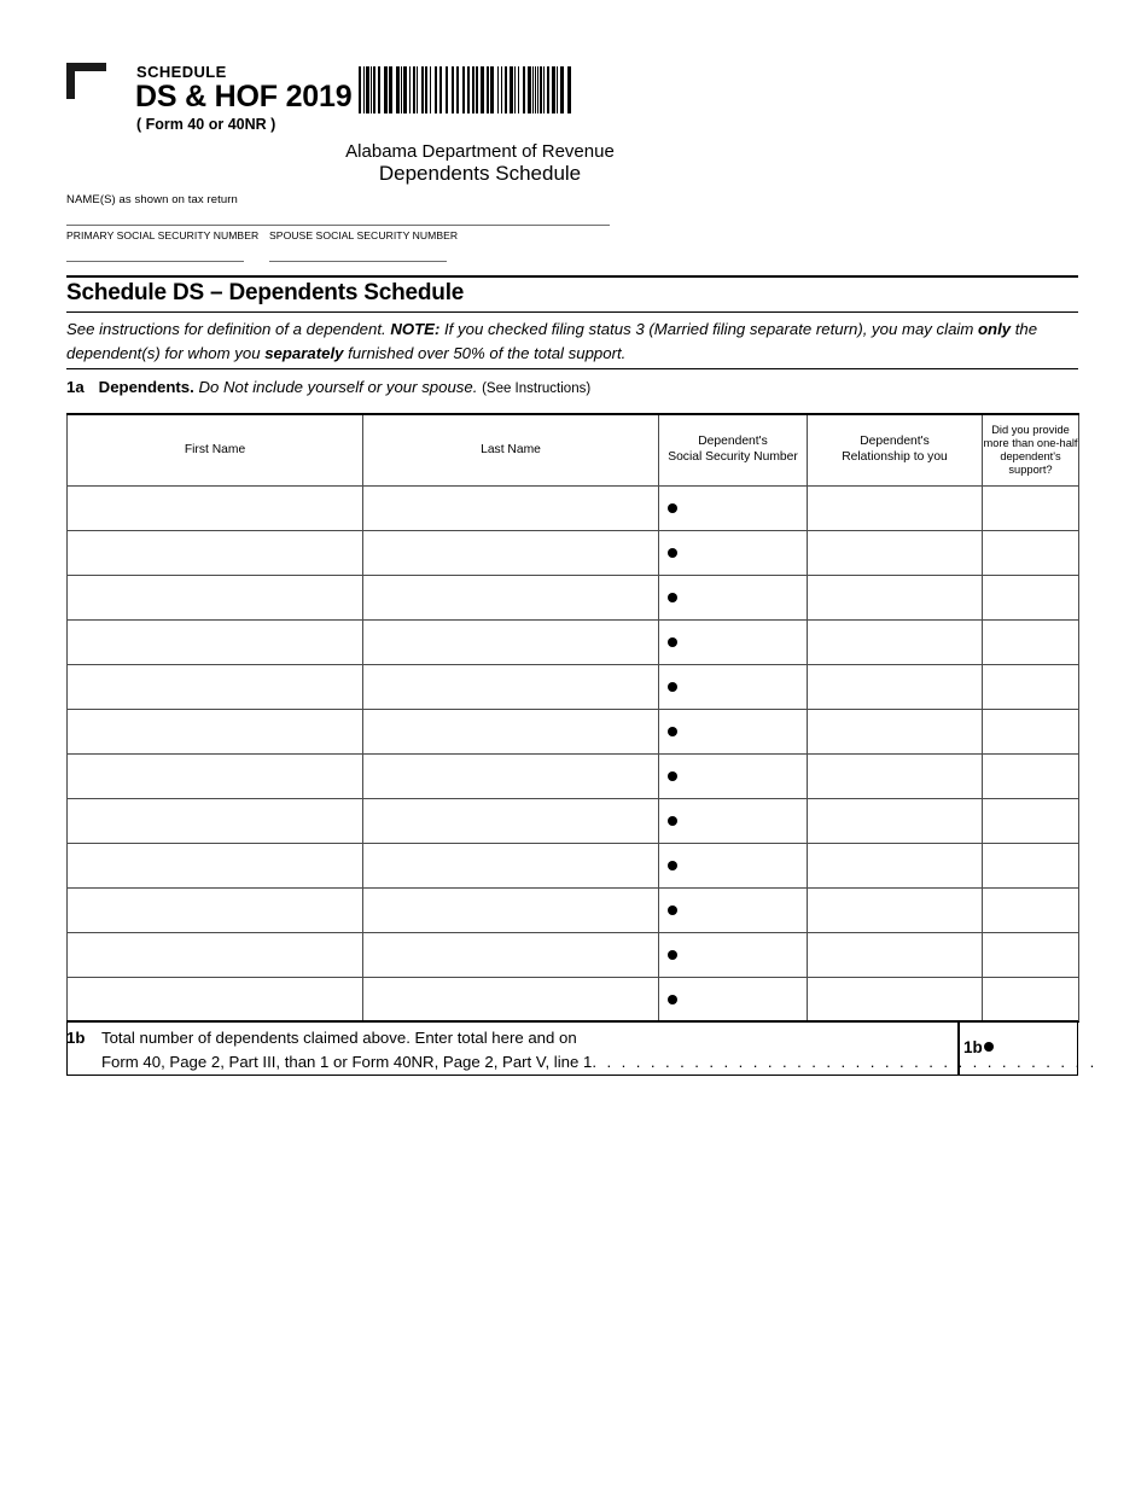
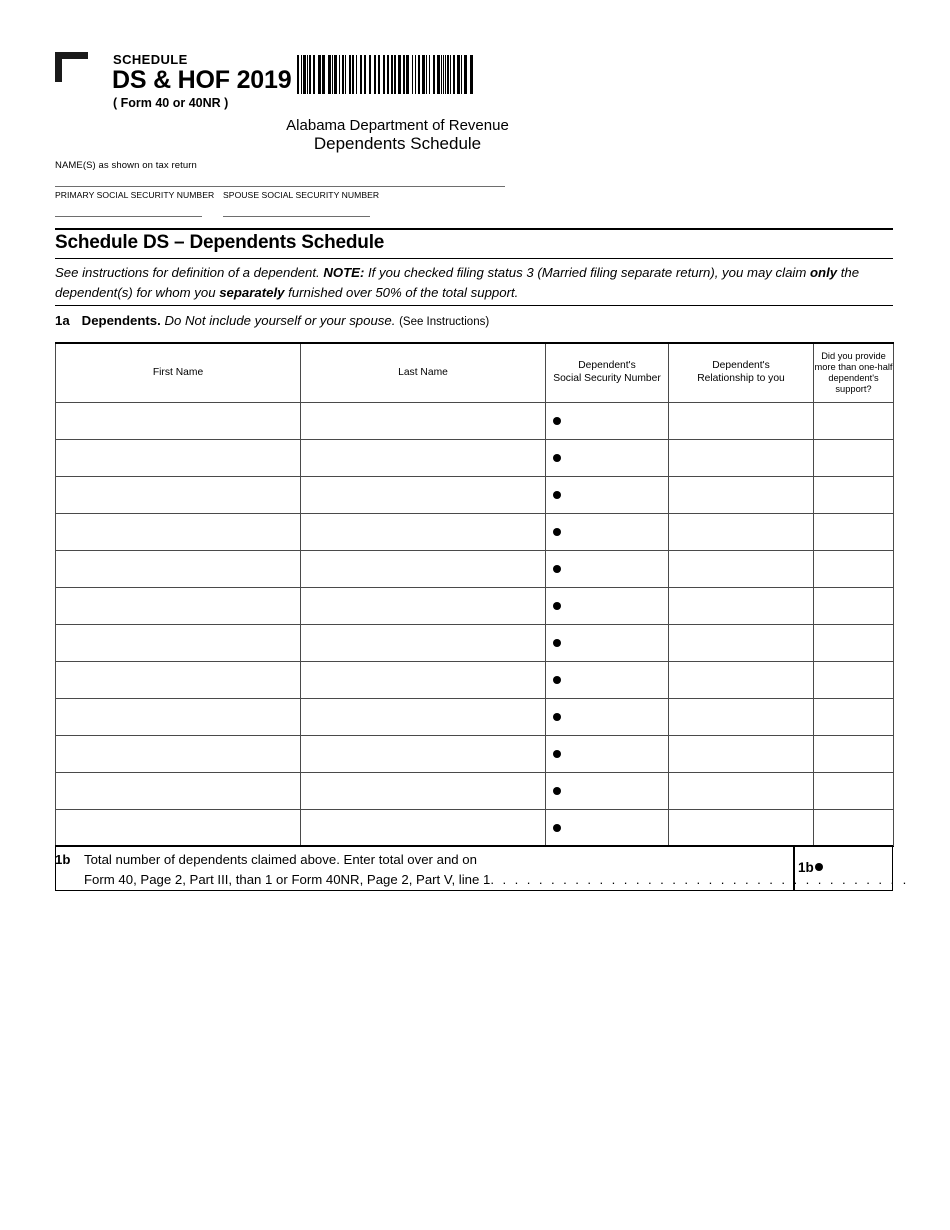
  SCHEDULE
  DS & HOF 2019
  ( Form 40 or 40NR )
  Alabama Department of Revenue
  Dependents Schedule
  NAME(S) as shown on tax return
  PRIMARY SOCIAL SECURITY NUMBER
  SPOUSE SOCIAL SECURITY NUMBER
  Schedule DS – Dependents Schedule
  See instructions for definition of a dependent. NOTE: If you checked filing status 3 (Married filing separate return), you may claim only the dependent(s) for whom you separately furnished over 50% of the total support.
  1a Dependents. Do Not include yourself or your spouse. (See Instructions)
  First Name	Last Name	Dependent's Social Security Number	Dependent's Relationship to you	Did you provide more than one-half dependent's support?
  1b
- Total number of dependents claimed above. Enter total here and on
+ Total number of dependents claimed above. Enter total over and on
  Form 40, Page 2, Part III, than 1 or Form 40NR, Page 2, Part V, line 1. . . . . . . . . . . . . . . . . . . . . . . . . . . . . . . . . . .
  1b
